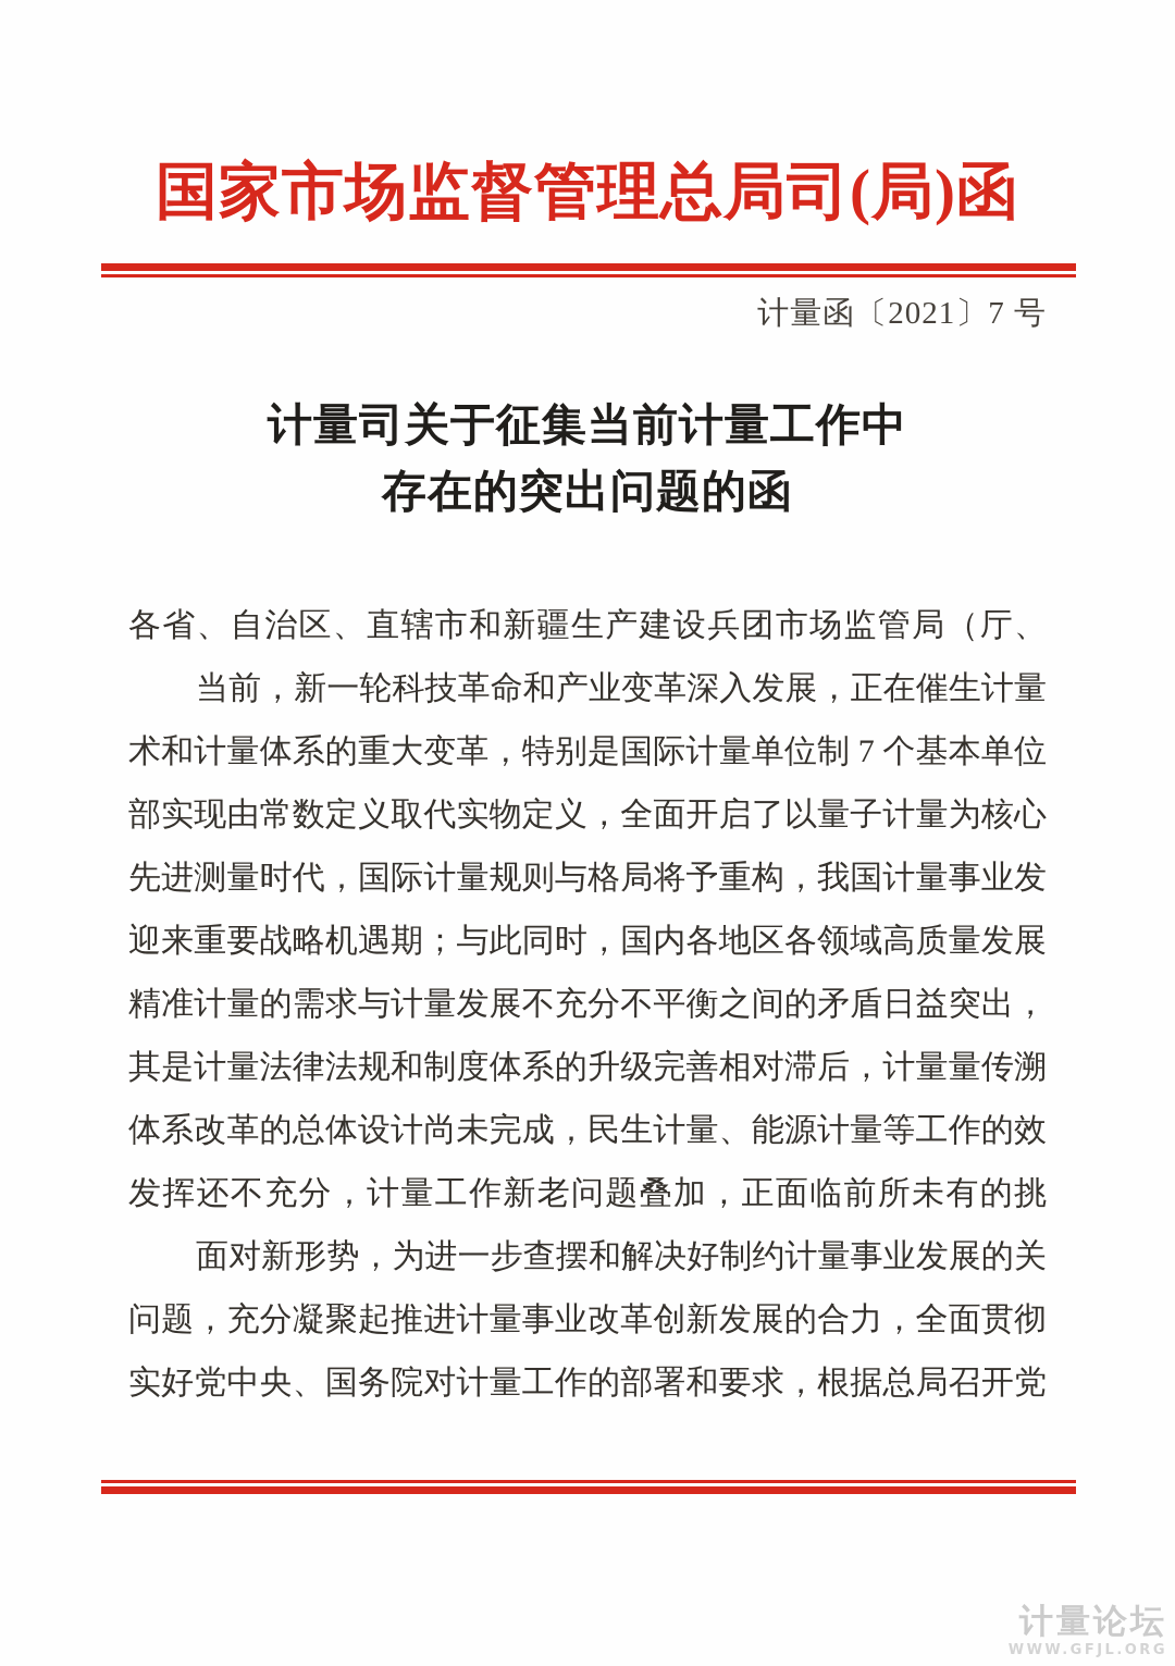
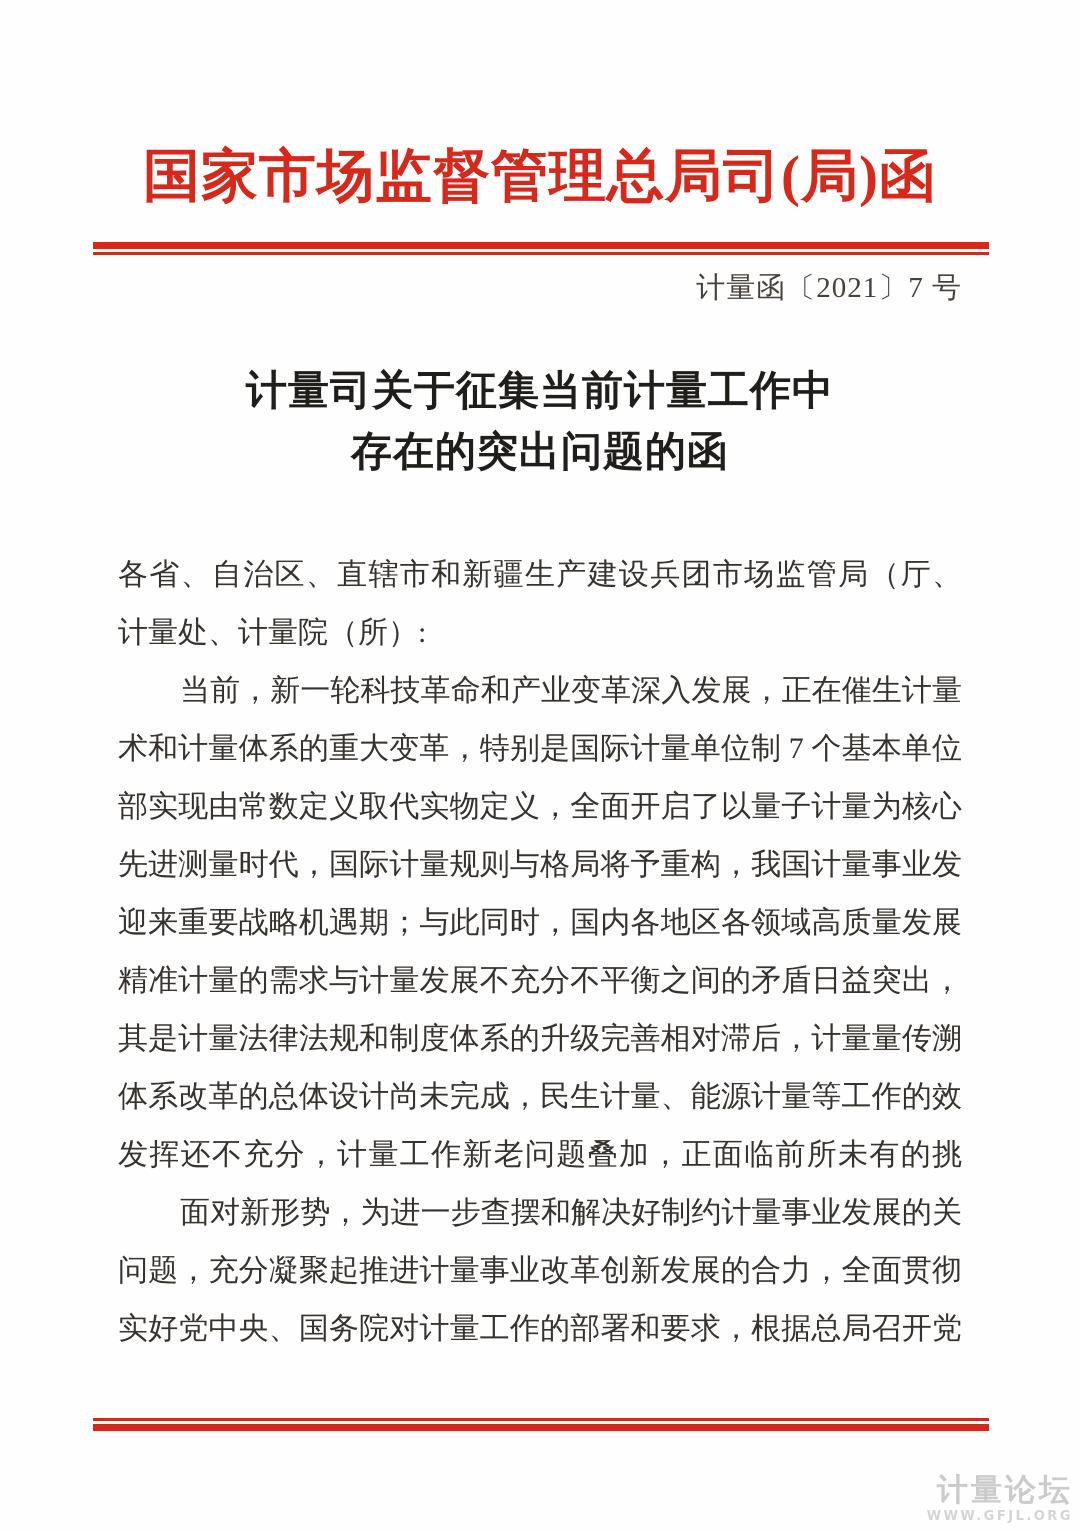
  国家市场监督管理总局司(局)函
  计量函〔2021〕7 号
  计量司关于征集当前计量工作中
  存在的突出问题的函
  各省、自治区、直辖市和新疆生产建设兵团市场监管局（厅、
+ 计量处、计量院（所）:
  当前，新一轮科技革命和产业变革深入发展，正在催生计量
  术和计量体系的重大变革，特别是国际计量单位制 7 个基本单位
  部实现由常数定义取代实物定义，全面开启了以量子计量为核心
  先进测量时代，国际计量规则与格局将予重构，我国计量事业发
  迎来重要战略机遇期；与此同时，国内各地区各领域高质量发展
  精准计量的需求与计量发展不充分不平衡之间的矛盾日益突出，
  其是计量法律法规和制度体系的升级完善相对滞后，计量量传溯
  体系改革的总体设计尚未完成，民生计量、能源计量等工作的效
  发挥还不充分，计量工作新老问题叠加，正面临前所未有的挑
  面对新形势，为进一步查摆和解决好制约计量事业发展的关
  问题，充分凝聚起推进计量事业改革创新发展的合力，全面贯彻
  实好党中央、国务院对计量工作的部署和要求，根据总局召开党
  计量论坛
  WWW.GFJL.ORG
